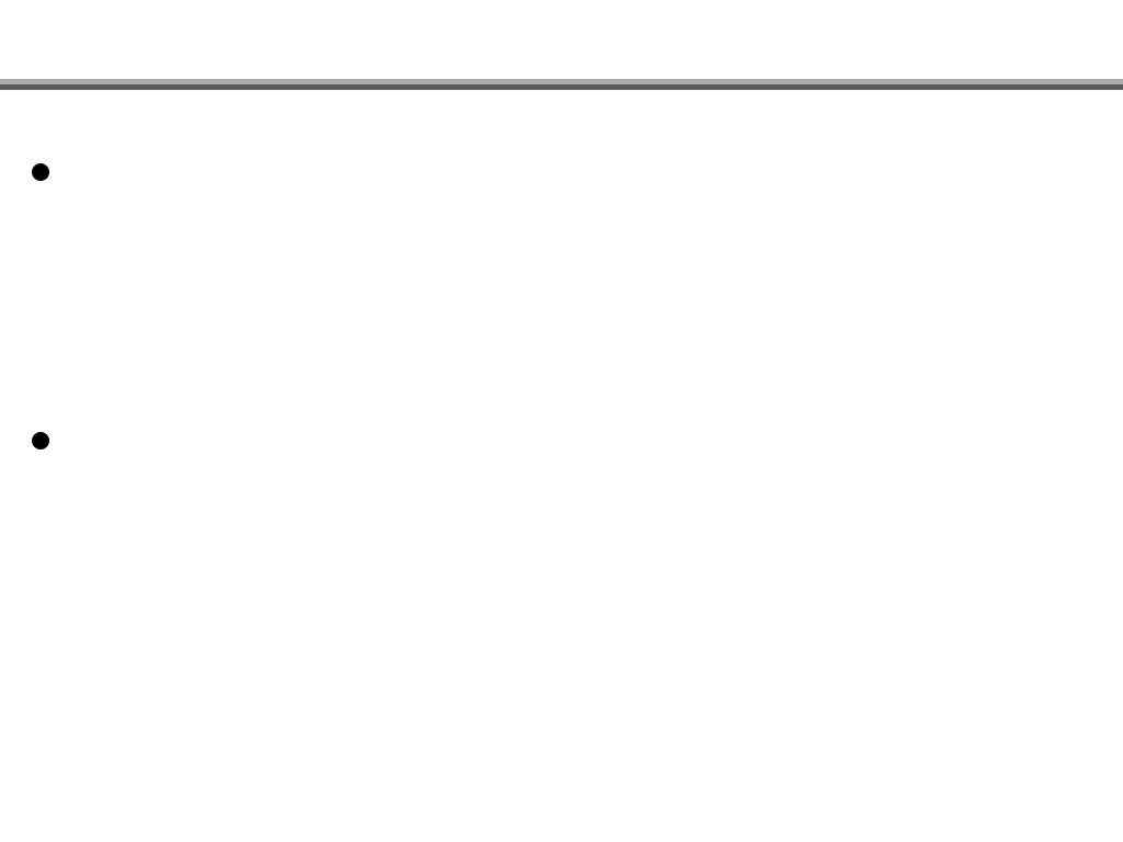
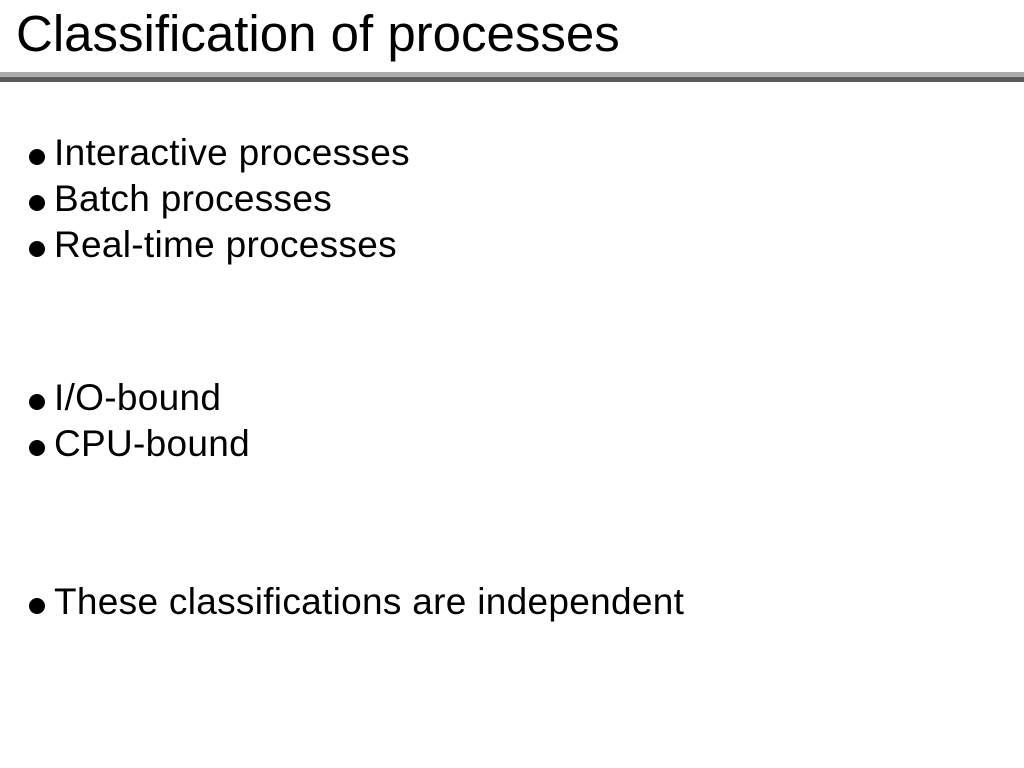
+ Classification of processes
+ Interactive processes
+ Batch processes
+ Real-time processes
+ I/O-bound
+ CPU-bound
+ These classifications are independent
